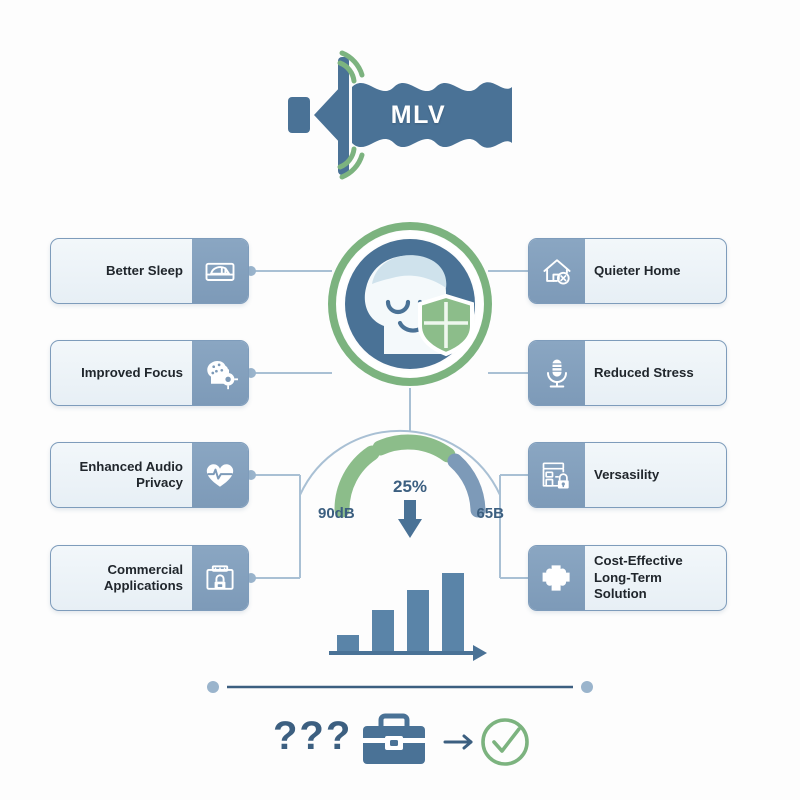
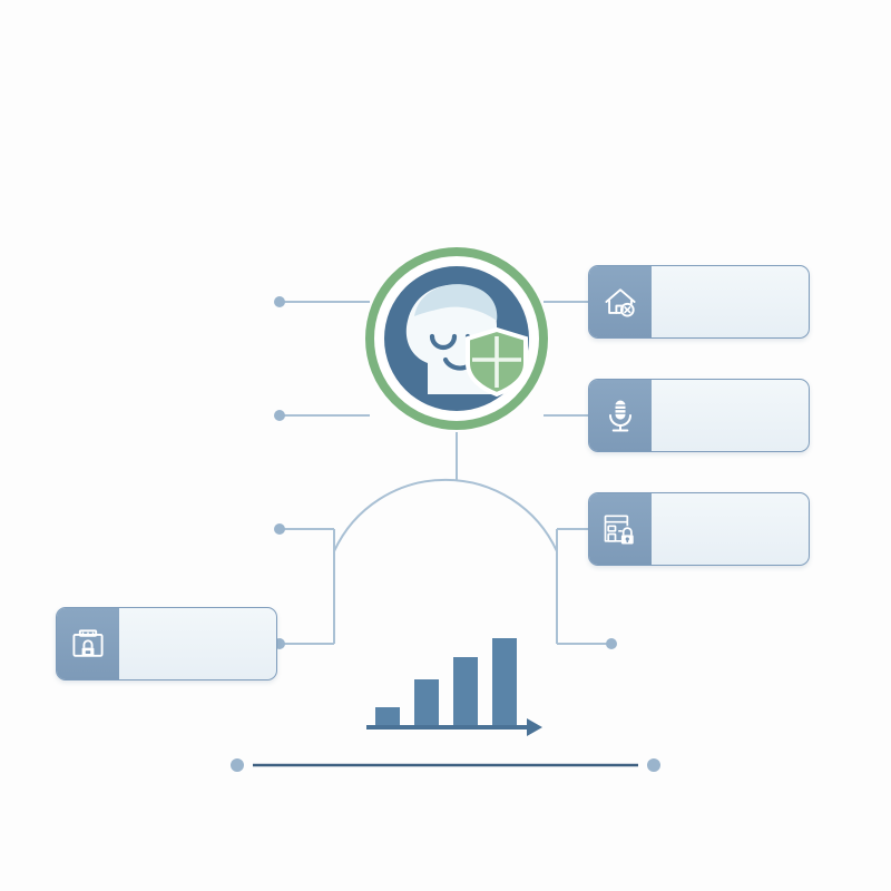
- MLV
- Better Sleep
- Improved Focus
- Enhanced Audio Privacy
- Commercial Applications
- Quieter Home
- Reduced Stress
- Versasility
- Cost-Effective Long-Term Solution
- 25%
- 90dB
- 65B
- ???
